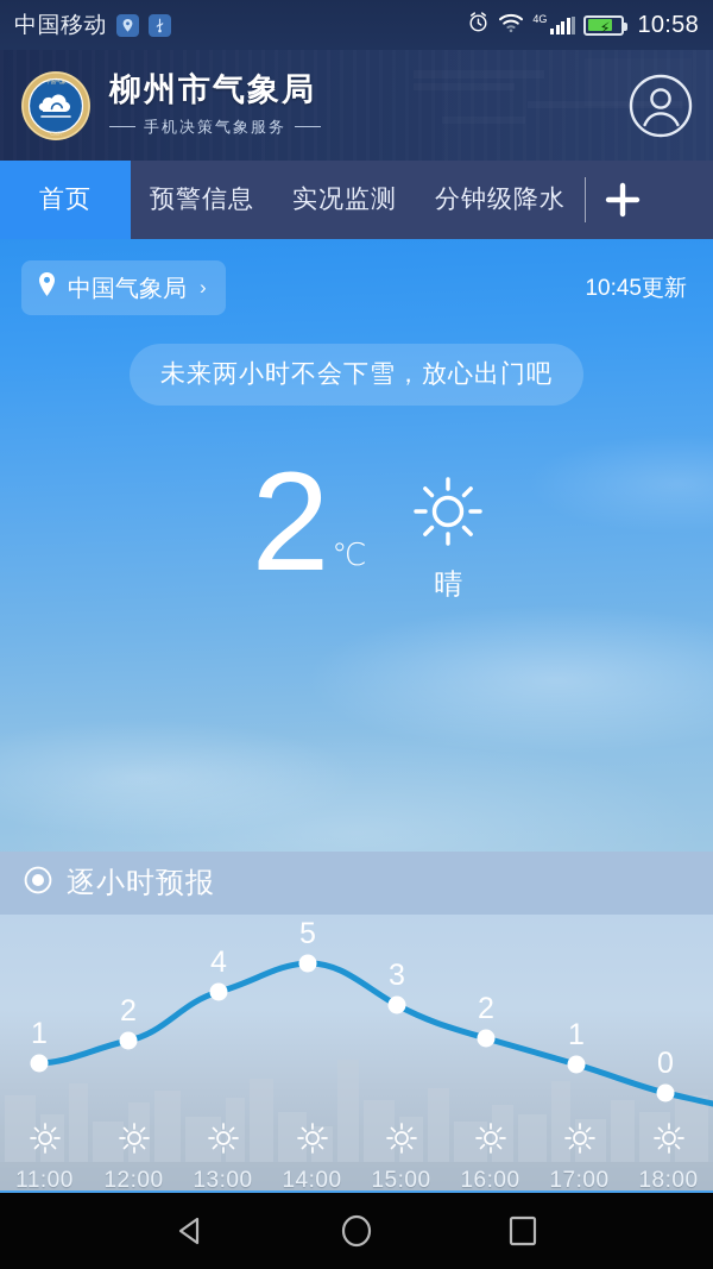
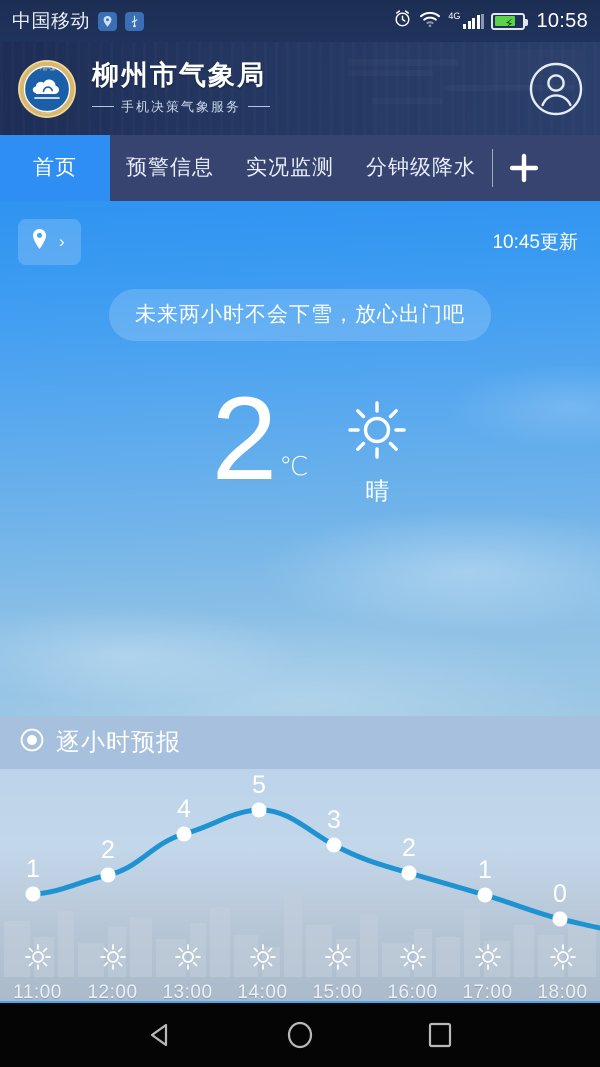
  中国移动
  4G
  ⚡
  10:58
  柳州市气象局
  手机决策气象服务
  首页
  预警信息
  实况监测
  分钟级降水
- 中国气象局
  ›
  10:45更新
  未来两小时不会下雪，放心出门吧
  2
  ℃
  晴
  逐小时预报
  1
  2
  4
  5
  3
  2
  1
  0
  11:00
  12:00
  13:00
  14:00
  15:00
  16:00
  17:00
  18:00
